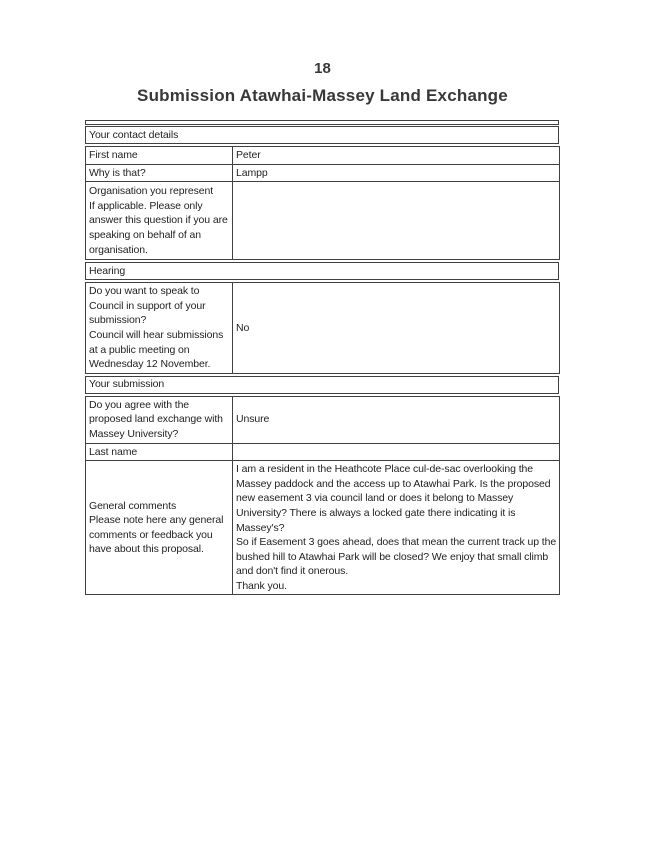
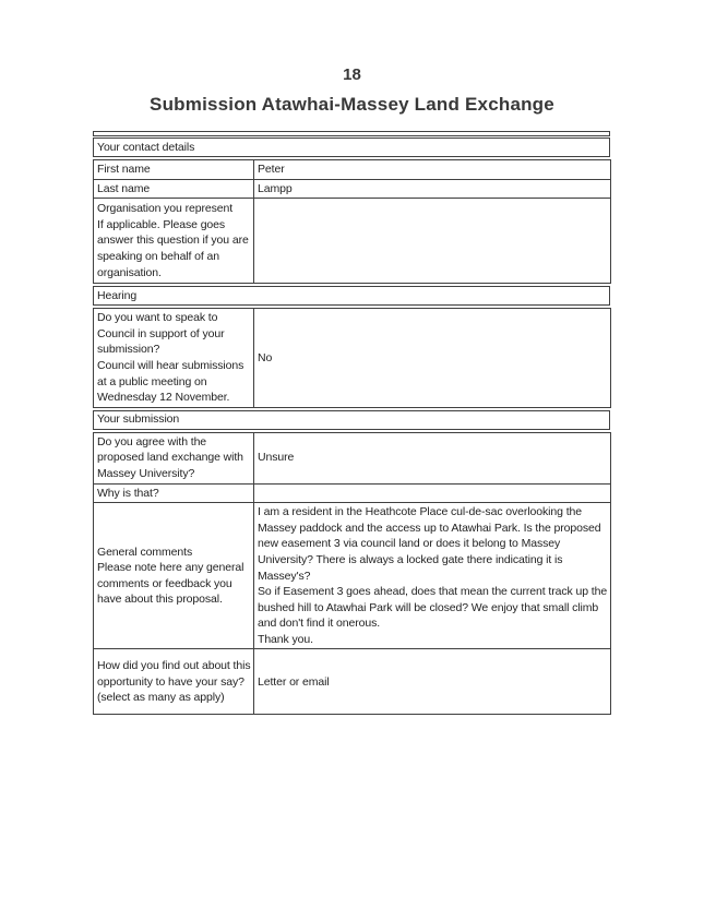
  18
  Submission Atawhai-Massey Land Exchange
  Your contact details
  First name	Peter
- Why is that?	Lampp
+ Last name	Lampp
- Organisation you represent If applicable. Please only answer this question if you are speaking on behalf of an organisation.
+ Organisation you represent If applicable. Please goes answer this question if you are speaking on behalf of an organisation.
  Hearing
  Do you want to speak to Council in support of your submission? Council will hear submissions at a public meeting on Wednesday 12 November.	No
  Your submission
  Do you agree with the proposed land exchange with Massey University?	Unsure
- Last name
+ Why is that?
  General comments Please note here any general comments or feedback you have about this proposal.	I am a resident in the Heathcote Place cul-de-sac overlooking the Massey paddock and the access up to Atawhai Park. Is the proposed new easement 3 via council land or does it belong to Massey University? There is always a locked gate there indicating it is Massey's? So if Easement 3 goes ahead, does that mean the current track up the bushed hill to Atawhai Park will be closed? We enjoy that small climb and don't find it onerous. Thank you.
+ How did you find out about this opportunity to have your say? (select as many as apply)	Letter or email
